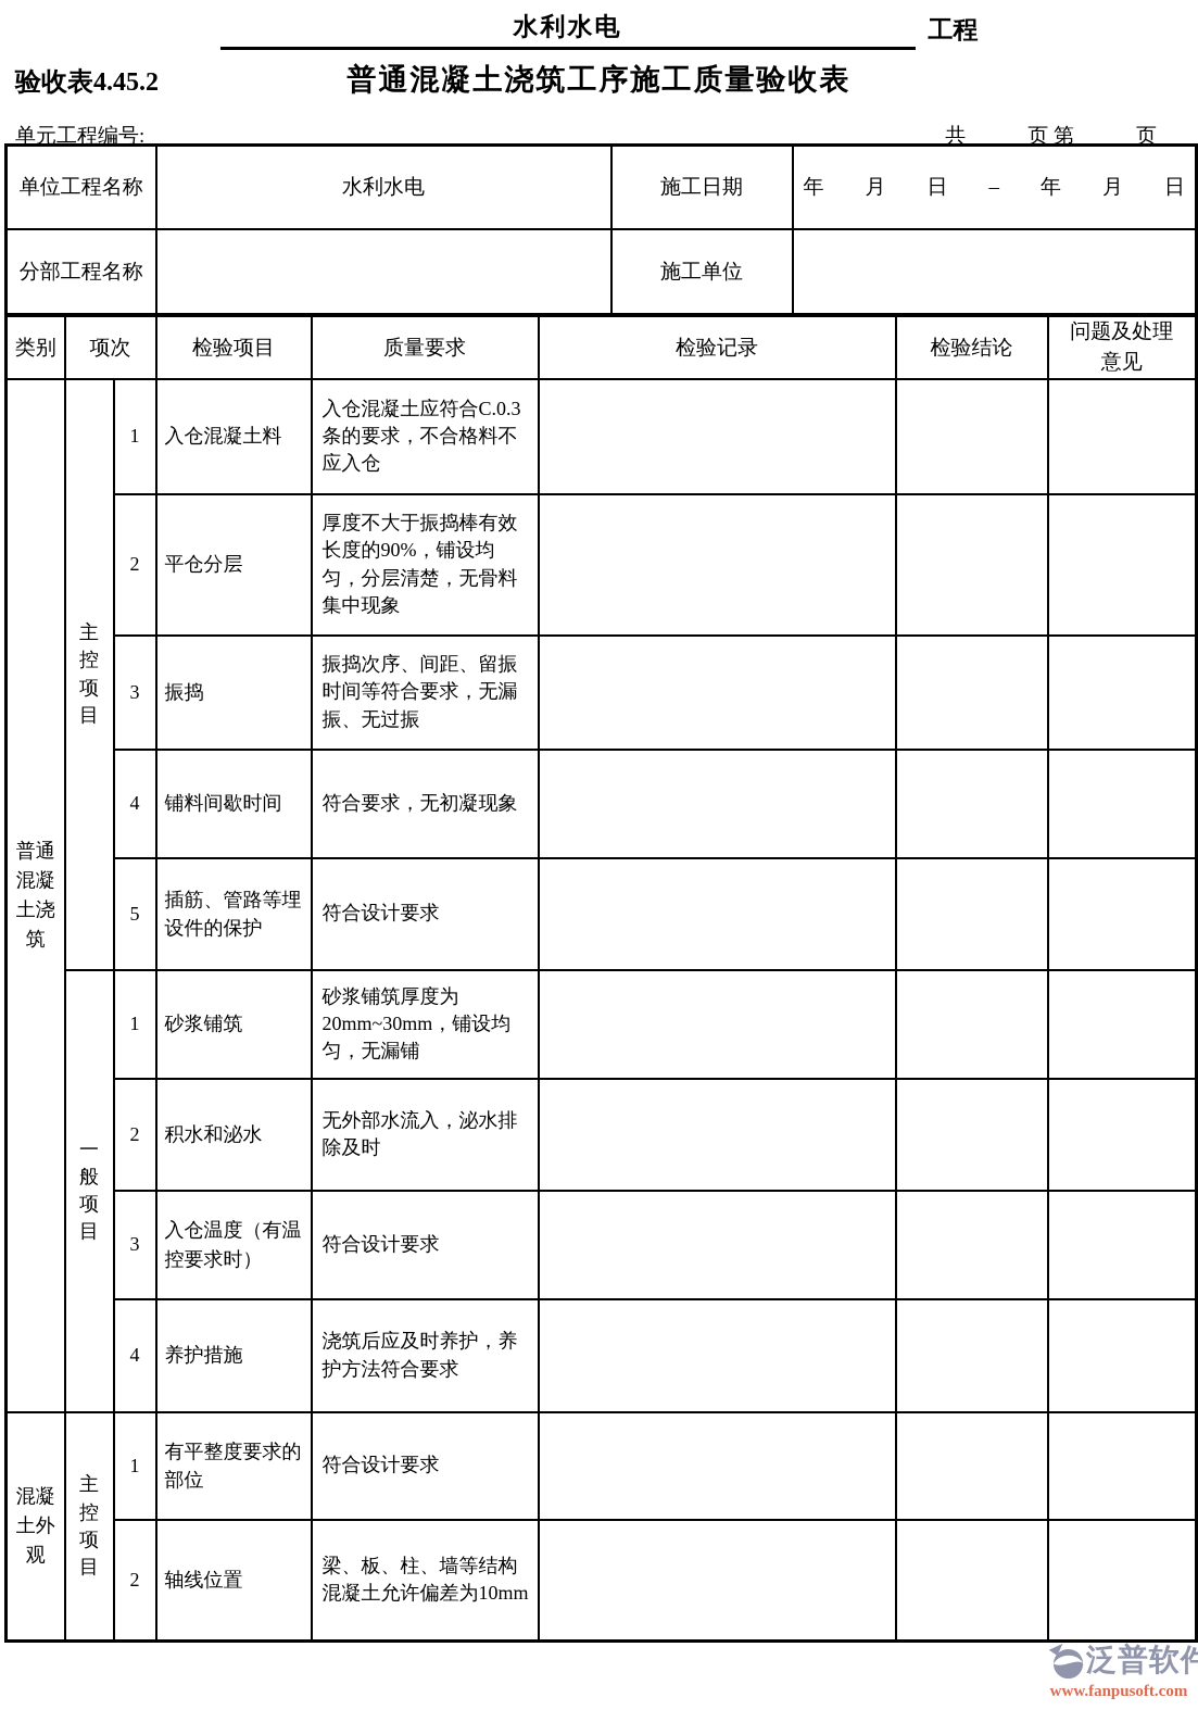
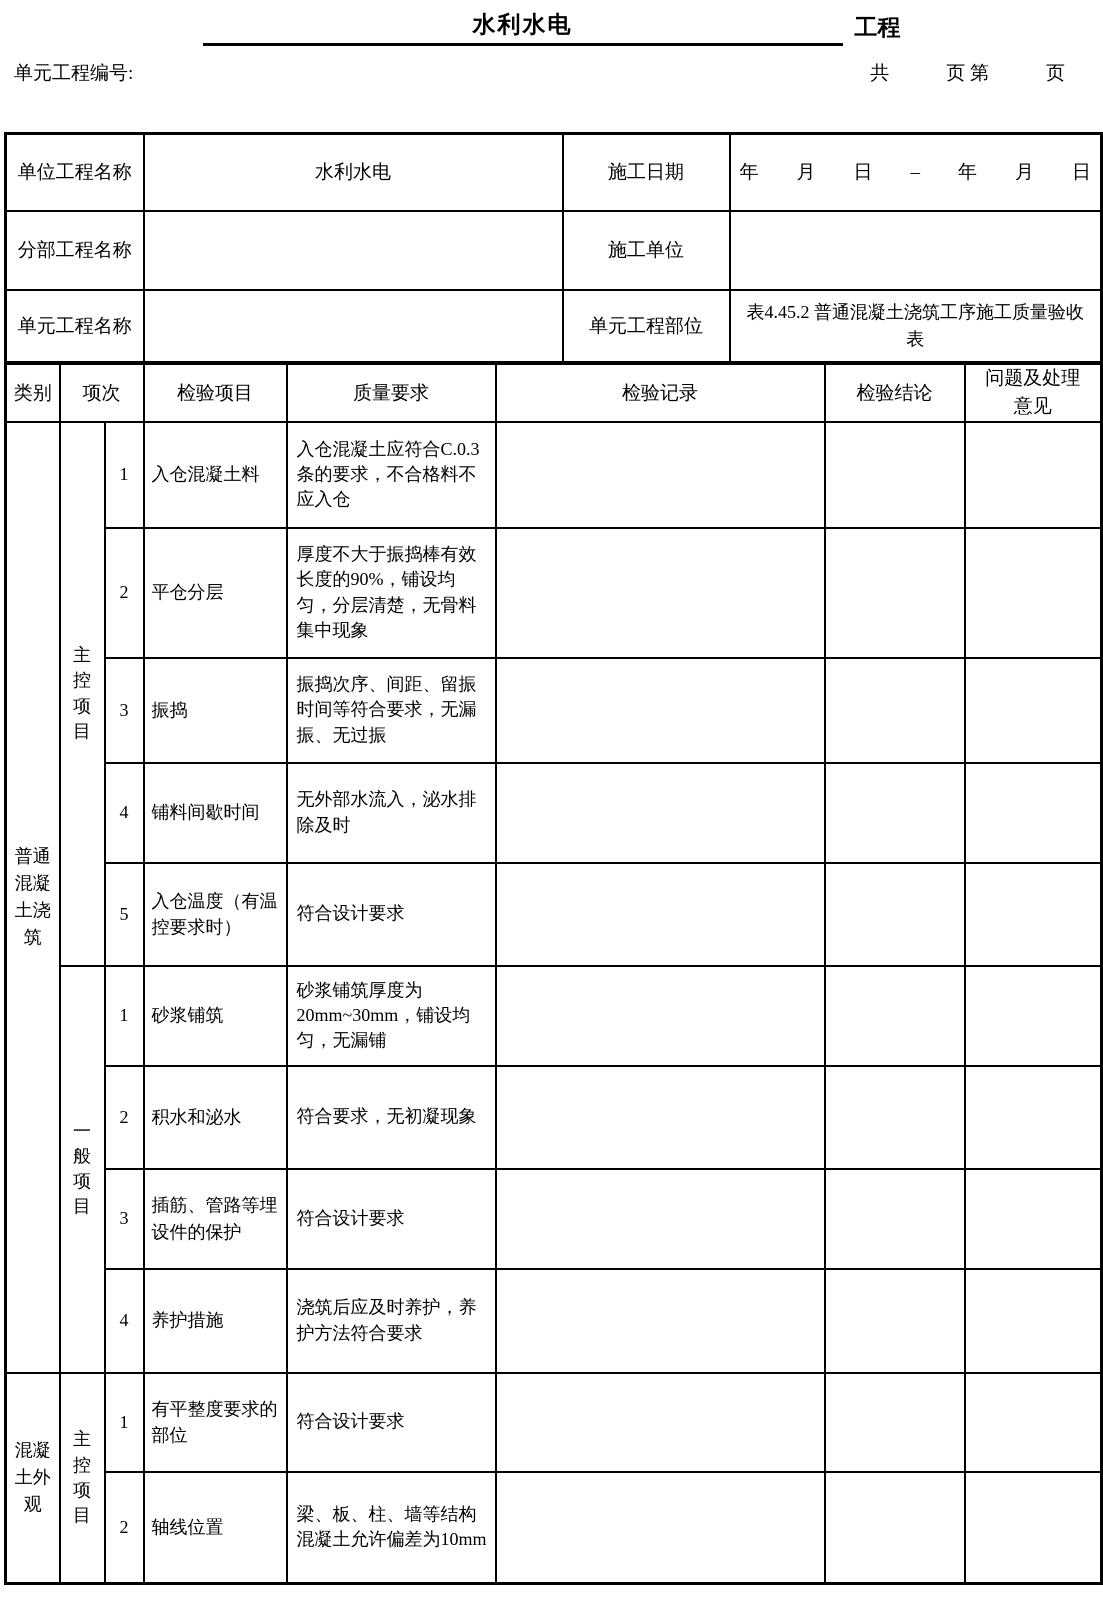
  水利水电
  工程
- 验收表4.45.2
- 普通混凝土浇筑工序施工质量验收表
  单元工程编号:
  共 页 第 页
  单位工程名称	水利水电	施工日期	年 月 日 – 年 月 日
  分部工程名称		施工单位
+ 单元工程名称		单元工程部位	表4.45.2 普通混凝土浇筑工序施工质量验收表
  类别	项次	检验项目	质量要求	检验记录	检验结论	问题及处理意见
  普通混凝土浇筑	主控项目	1	入仓混凝土料	入仓混凝土应符合C.0.3条的要求，不合格料不应入仓
  2	平仓分层	厚度不大于振捣棒有效长度的90%，铺设均匀，分层清楚，无骨料集中现象
  3	振捣	振捣次序、间距、留振时间等符合要求，无漏振、无过振
- 4	铺料间歇时间	符合要求，无初凝现象
+ 4	铺料间歇时间	无外部水流入，泌水排除及时
- 5	插筋、管路等埋设件的保护	符合设计要求
+ 5	入仓温度（有温控要求时）	符合设计要求
  一般项目	1	砂浆铺筑	砂浆铺筑厚度为20mm~30mm，铺设均匀，无漏铺
- 2	积水和泌水	无外部水流入，泌水排除及时
+ 2	积水和泌水	符合要求，无初凝现象
- 3	入仓温度（有温控要求时）	符合设计要求
+ 3	插筋、管路等埋设件的保护	符合设计要求
  4	养护措施	浇筑后应及时养护，养护方法符合要求
  混凝土外观	主控项目	1	有平整度要求的部位	符合设计要求
  2	轴线位置	梁、板、柱、墙等结构混凝土允许偏差为10mm
- 泛普软件
- www.fanpusoft.com
